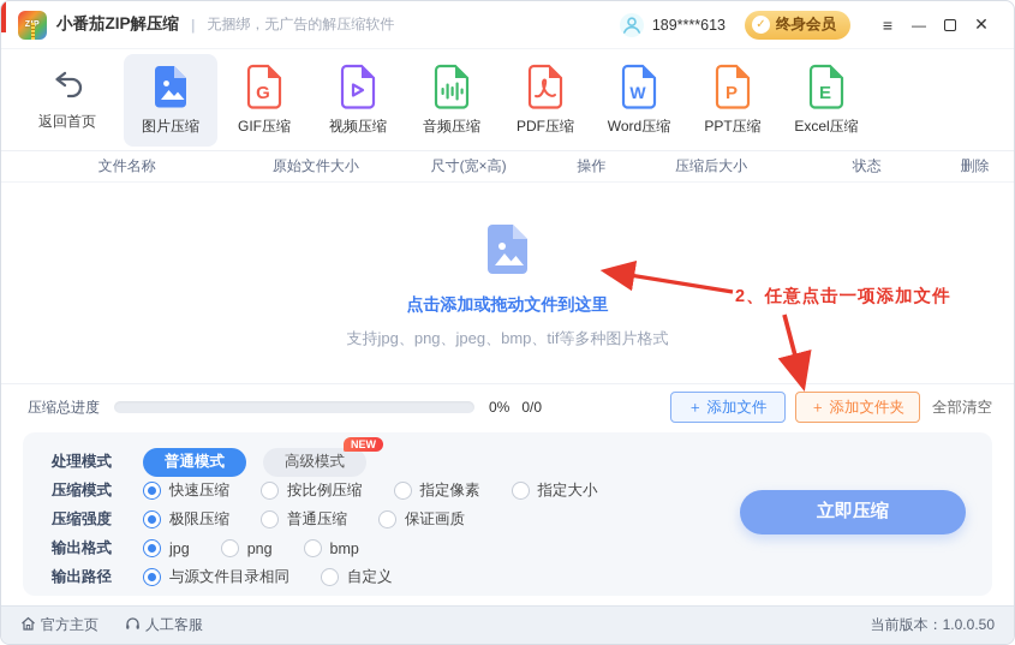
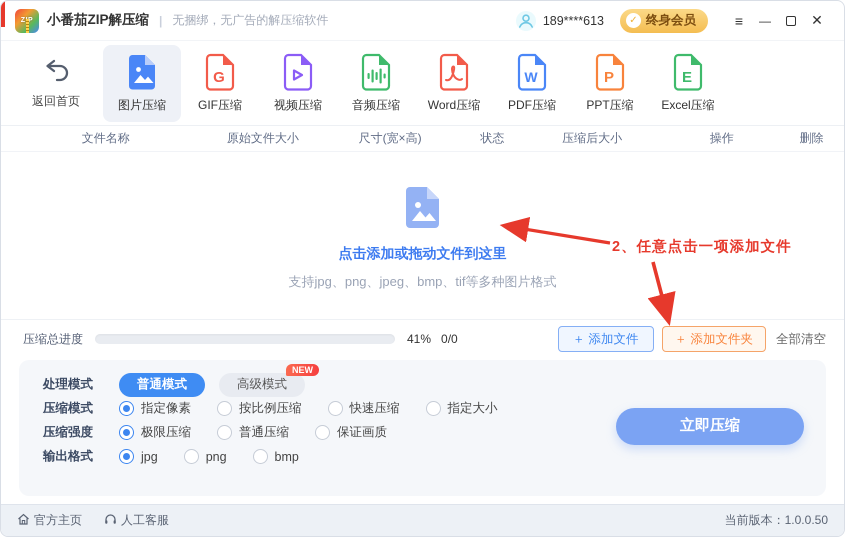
  小番茄ZIP解压缩
  |
  无捆绑，无广告的解压缩软件
  189****613
  ✓
  终身会员
  ≡
  —
  ✕
  返回首页
  图片压缩
  G
  GIF压缩
  视频压缩
  音频压缩
- PDF压缩
+ Word压缩
  W
- Word压缩
+ PDF压缩
  P
  PPT压缩
  E
  Excel压缩
  文件名称
  原始文件大小
  尺寸(宽×高)
- 操作
+ 状态
  压缩后大小
- 状态
+ 操作
  删除
  点击添加或拖动文件到这里
  支持jpg、png、jpeg、bmp、tif等多种图片格式
  压缩总进度
- 0%
+ 41%
  0/0
  ＋ 添加文件
  ＋ 添加文件夹
  全部清空
  处理模式
  普通模式
  高级模式
  NEW
  压缩模式
- 快速压缩
+ 指定像素
  按比例压缩
- 指定像素
+ 快速压缩
  指定大小
  压缩强度
  极限压缩
  普通压缩
  保证画质
  输出格式
  jpg
  png
  bmp
- 输出路径
- 与源文件目录相同
- 自定义
  立即压缩
  官方主页
  人工客服
  当前版本：1.0.0.50
  2、任意点击一项添加文件
